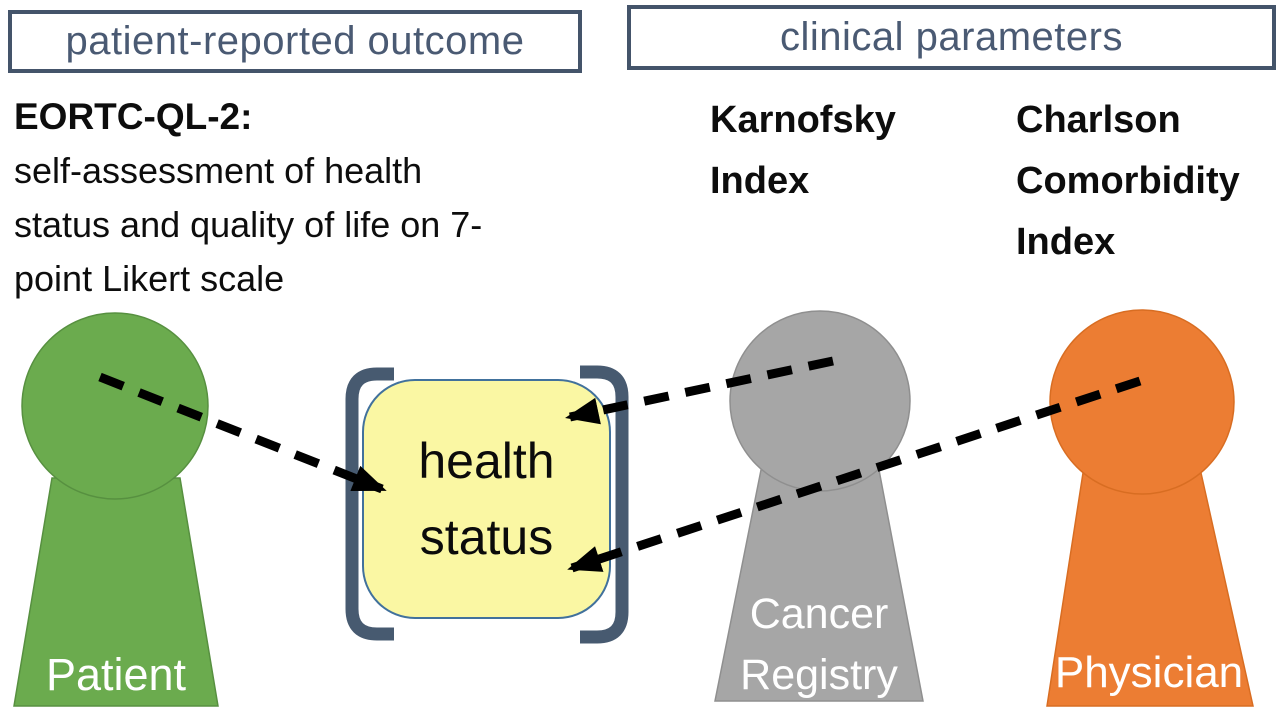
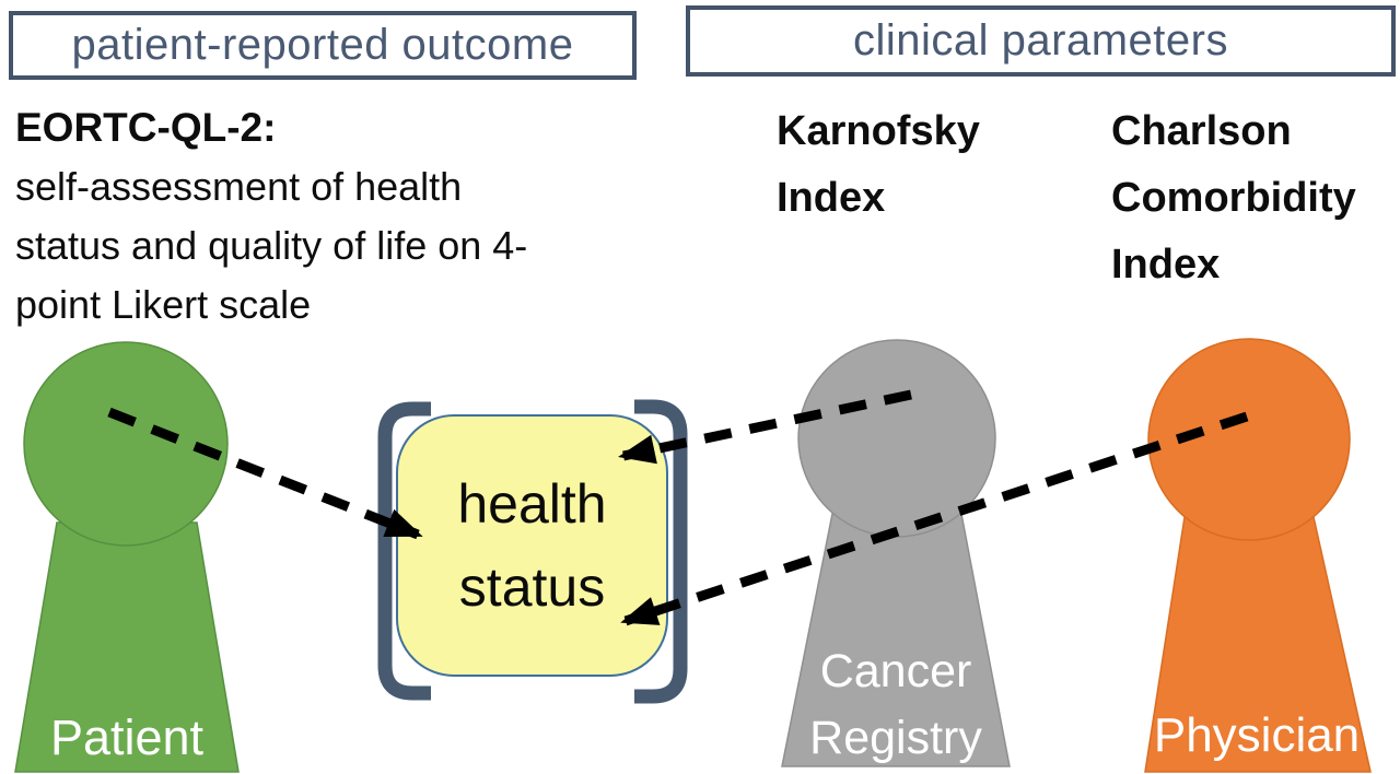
  patient-reported outcome
  clinical parameters
  EORTC-QL-2:
  self-assessment of health
- status and quality of life on 7-
+ status and quality of life on 4-
  point Likert scale
  Karnofsky
  Index
  Charlson
  Comorbidity
  Index
  health
  status
  Patient
  Cancer
  Registry
  Physician
